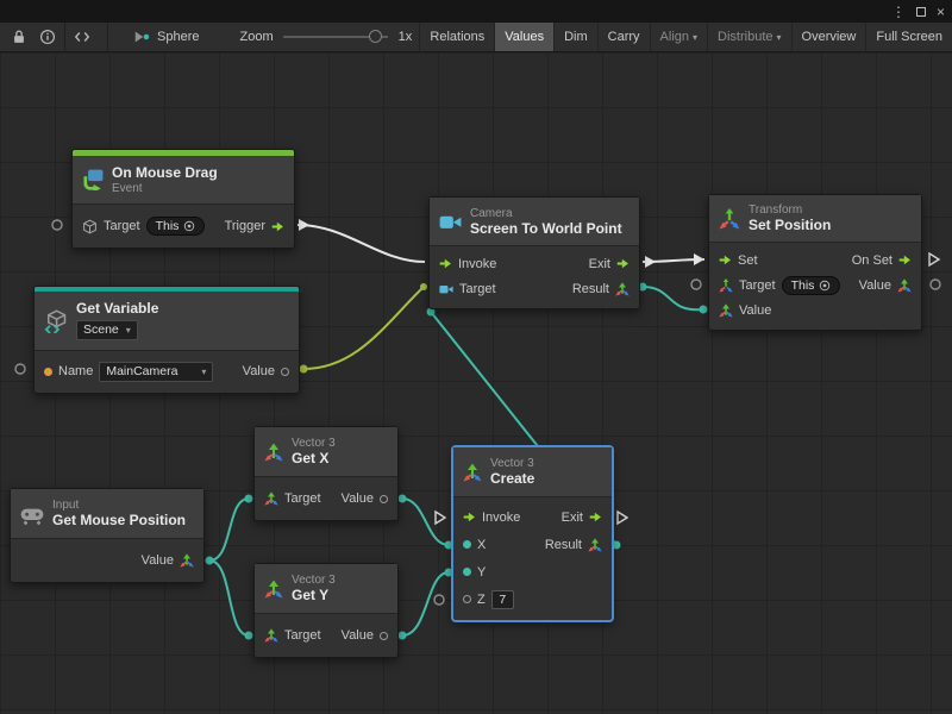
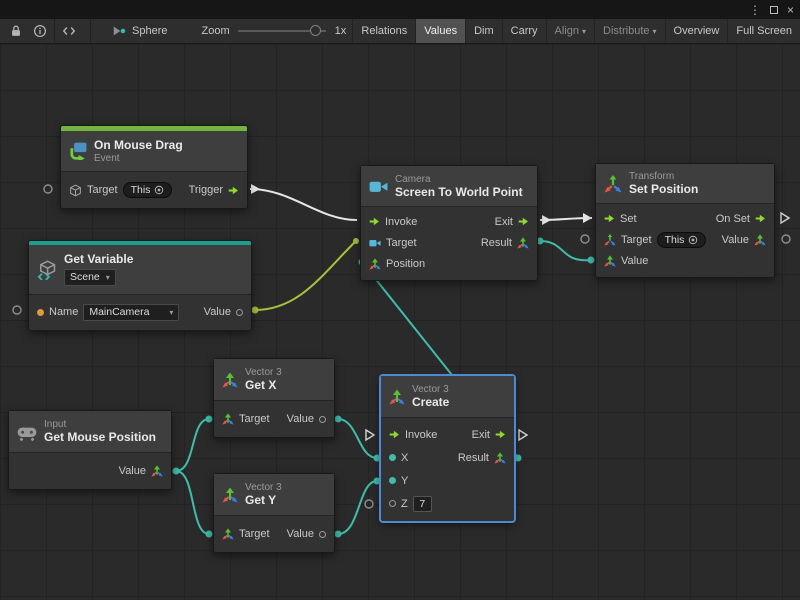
  ⋮
  ×
  Sphere
  Zoom
  1x
  Relations
  Values
  Dim
  Carry
  Align
  ▾
  Distribute
  ▾
  Overview
  Full Screen
  On Mouse Drag
  Event
  Target
  This
  Trigger
  Get Variable
  Scene
  ▾
  Name
  MainCamera
  ▾
  Value
  Camera
  Screen To World Point
  Invoke
  Exit
  Target
  Result
+ Position
  Transform
  Set Position
  Set
  On Set
  Target
  This
  Value
  Value
  Vector 3
  Get X
  Target
  Value
  Vector 3
  Get Y
  Target
  Value
  Input
  Get Mouse Position
  Value
  Vector 3
  Create
  Invoke
  Exit
  X
  Result
  Y
  Z
  7
